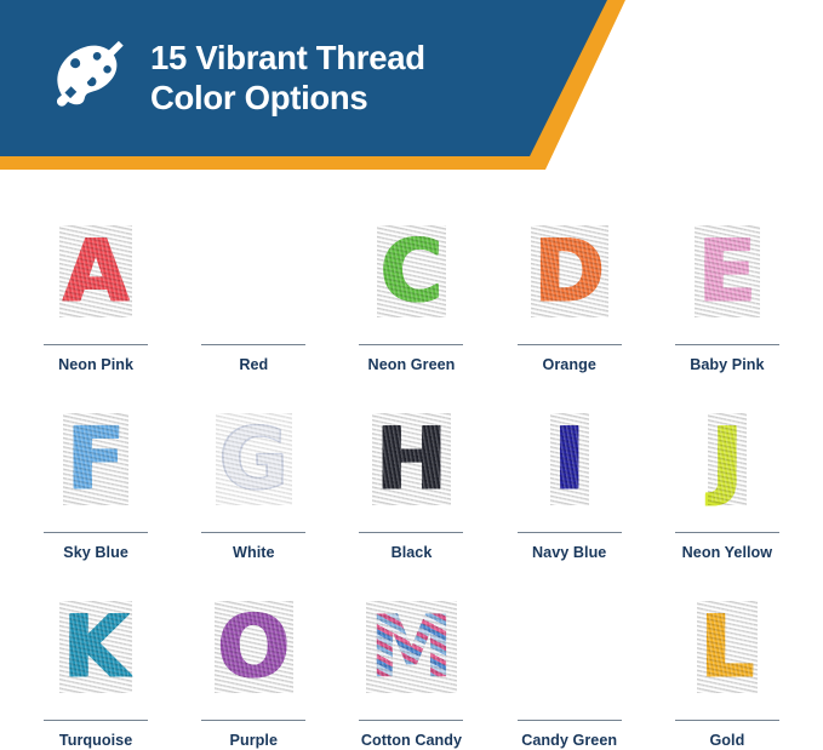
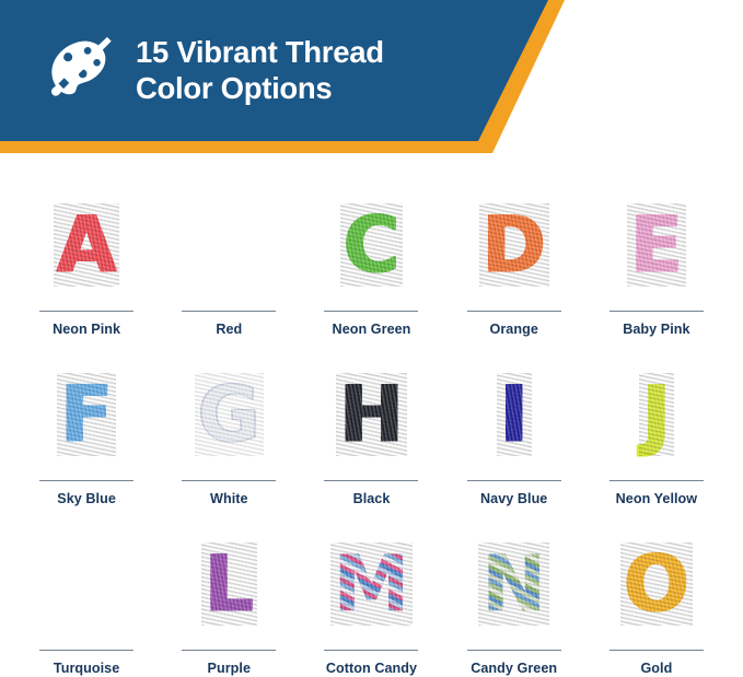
  15 Vibrant Thread
  Color Options
  A
  Neon Pink
  Red
  C
  Neon Green
  D
  Orange
  E
  Baby Pink
  F
  Sky Blue
  G
  White
  H
  Black
  I
  Navy Blue
  J
  Neon Yellow
- K
  Turquoise
- O
+ L
  Purple
  M
  Cotton Candy
+ N
  Candy Green
- L
+ O
  Gold
